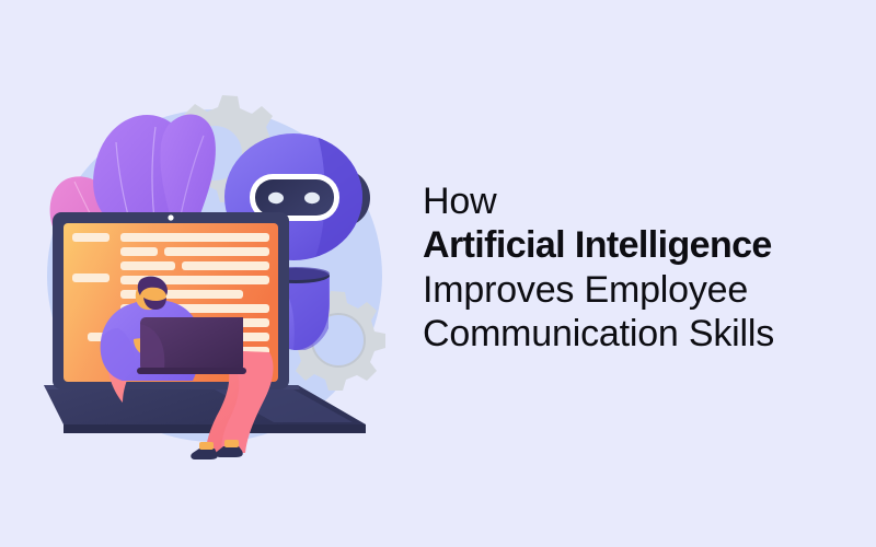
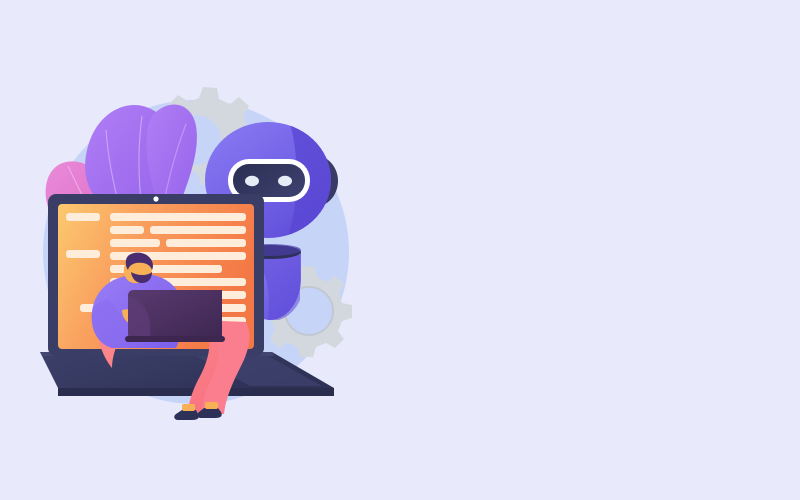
- How
- Artificial Intelligence
- Improves Employee
- Communication Skills
